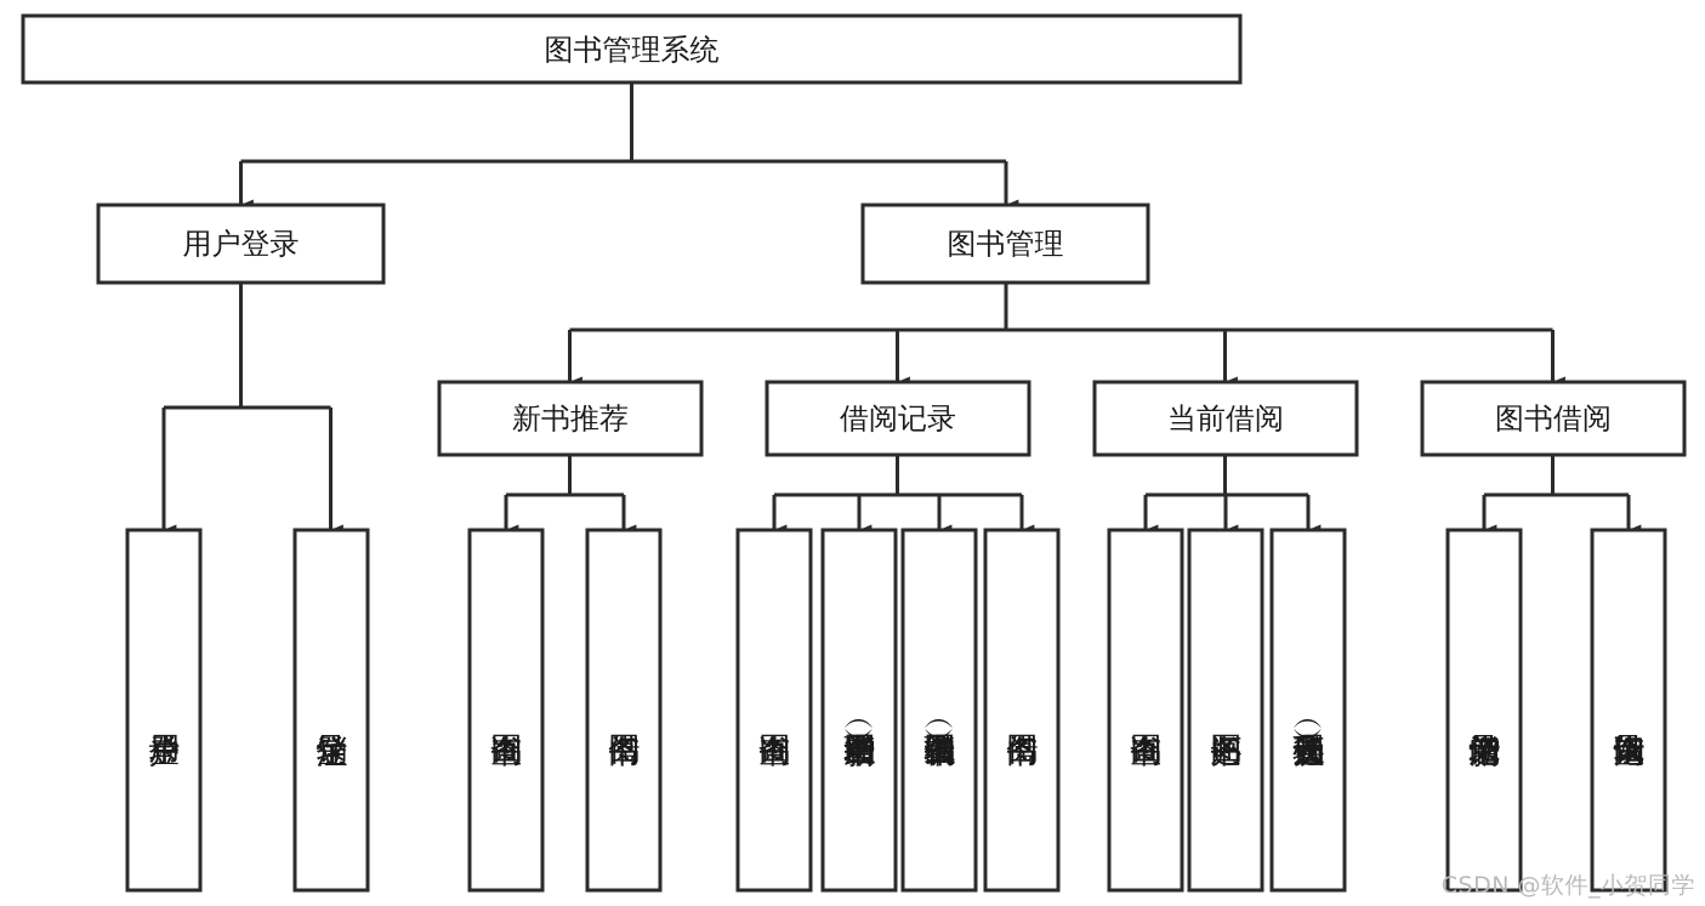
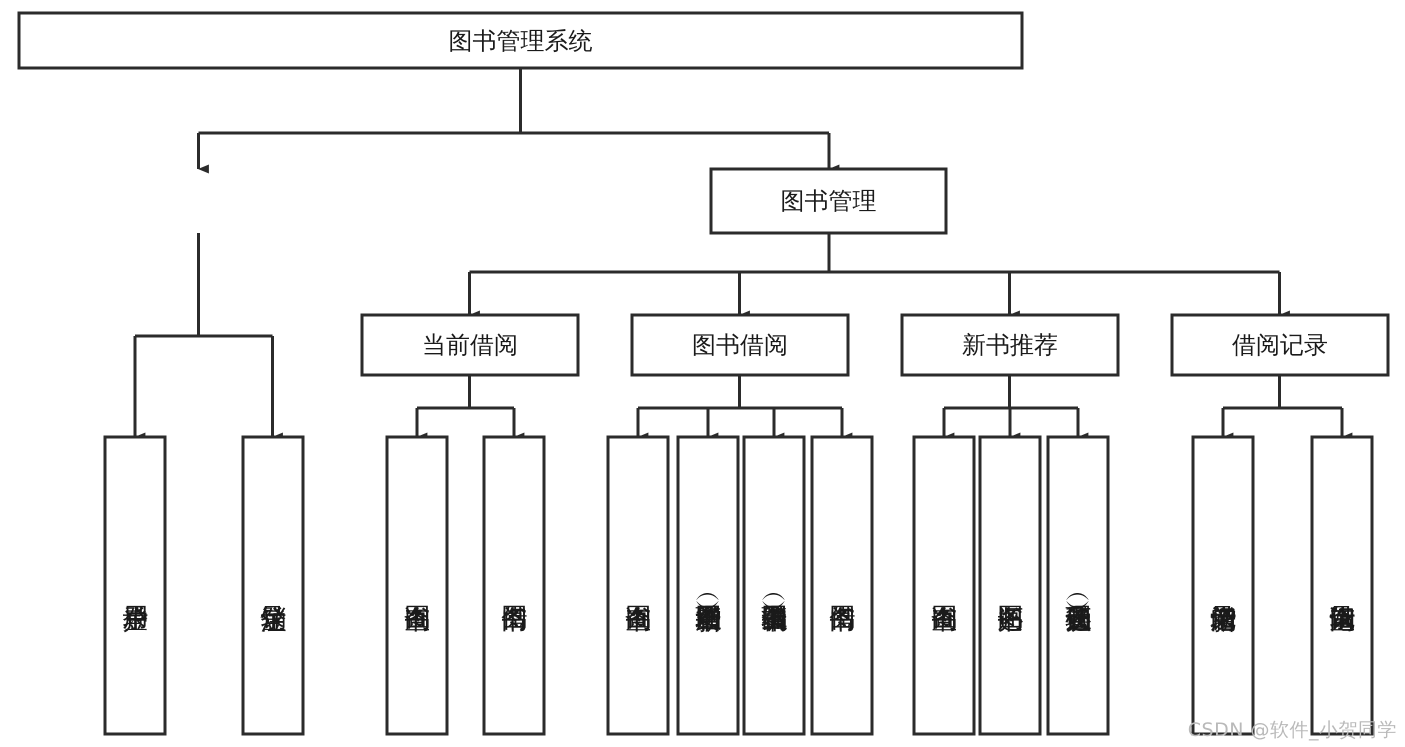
  图书管理系统
- 用户登录
  图书管理
- 新书推荐
+ 当前借阅
- 借阅记录
+ 图书借阅
- 当前借阅
+ 新书推荐
- 图书借阅
+ 借阅记录
  CSDN @软件_小贺同学
